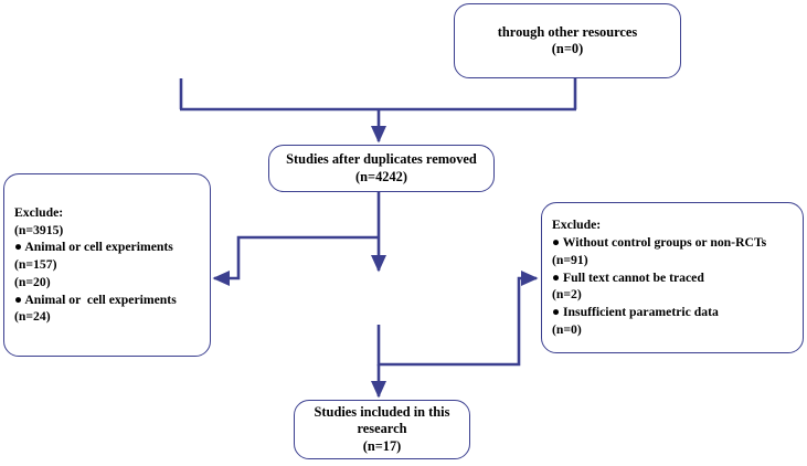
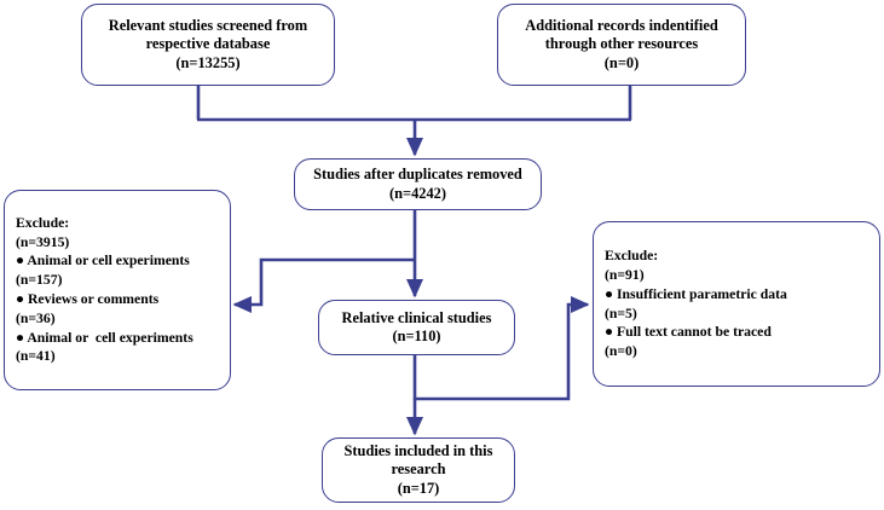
+ Relevant studies screened from
+ respective database
+ (n=13255)
+ Additional records indentified
  through other resources
  (n=0)
  Studies after duplicates removed
  (n=4242)
+ Relative clinical studies
+ (n=110)
  Studies included in this
  research
  (n=17)
  Exclude:
  (n=3915)
  ● Animal or cell experiments
  (n=157)
+ ● Reviews or comments
- (n=20)
+ (n=36)
  ● Animal or cell experiments
- (n=24)
+ (n=41)
  Exclude:
- ● Without control groups or non-RCTs
  (n=91)
- ● Full text cannot be traced
+ ● Insufficient parametric data
- (n=2)
+ (n=5)
- ● Insufficient parametric data
+ ● Full text cannot be traced
  (n=0)
